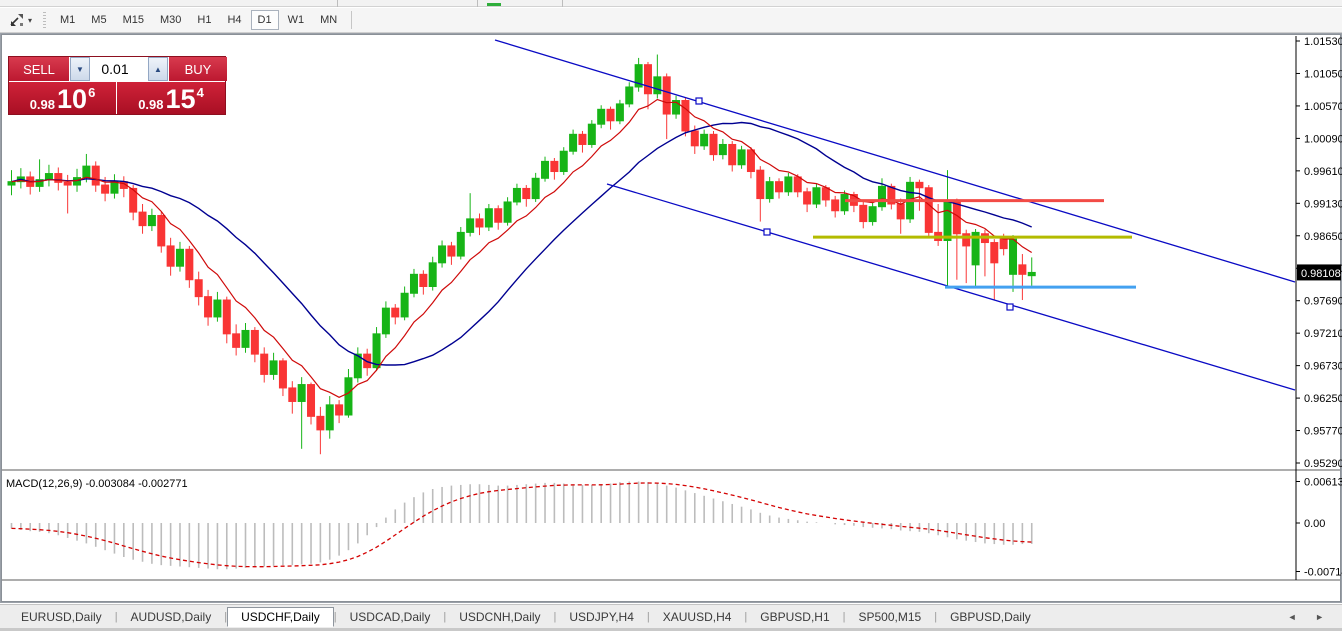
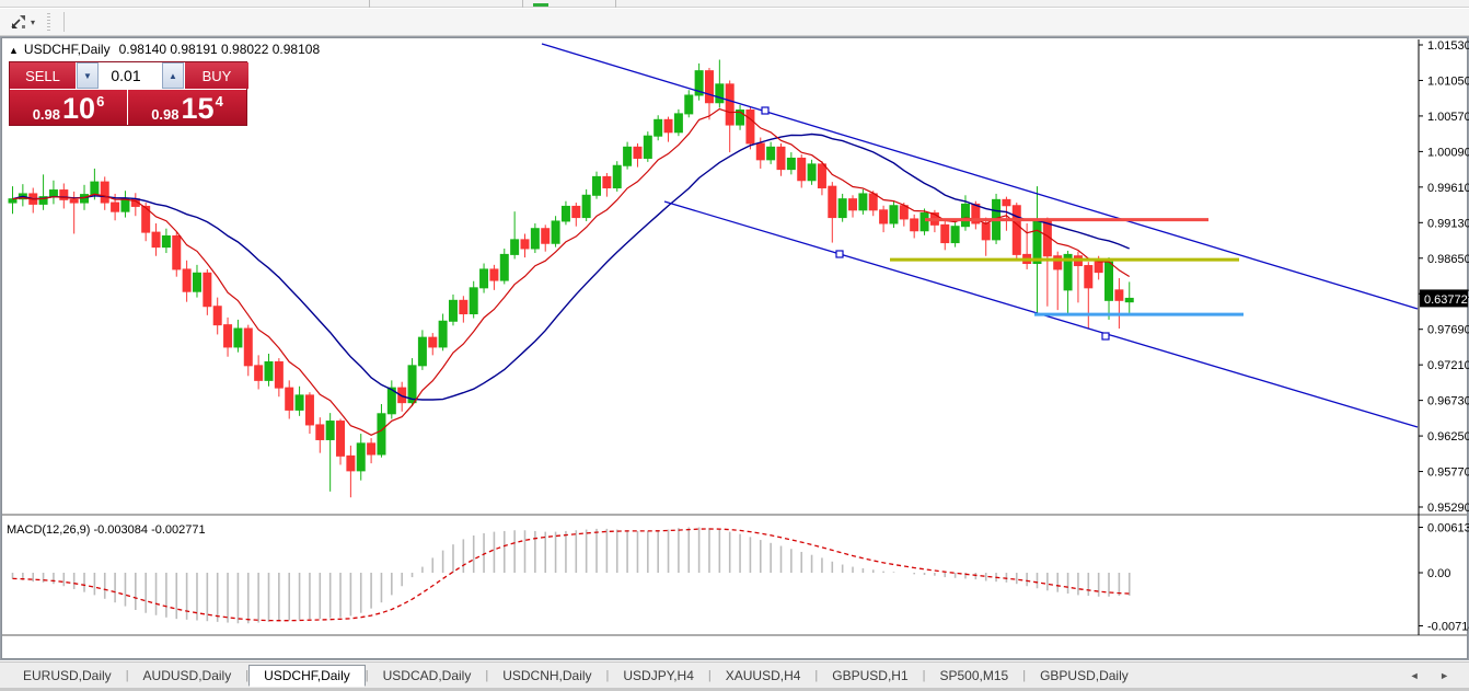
  ▾
- M1 M5 M15 M30 H1 H4 D1 W1 MN
  1.01530
  1.01050
  1.00570
  1.00090
  0.99610
  0.99130
  0.98650
  0.97690
  0.97210
  0.96730
  0.96250
  0.95770
  0.95290
  MACD(12,26,9) -0.003084 -0.002771
  0.00613
  0.00
  -0.0071
- 0.98108
+ 0.63772
+ ▲ USDCHF,Daily 0.98140 0.98191 0.98022 0.98108
  SELL
  ▼
  0.01
  ▲
  BUY
  0.98
  10
  6
  0.98
  15
  4
  EURUSD,Daily
  |
  AUDUSD,Daily
  |
  USDCHF,Daily
  |
  USDCAD,Daily
  |
  USDCNH,Daily
  |
  USDJPY,H4
  |
  XAUUSD,H4
  |
  GBPUSD,H1
  |
  SP500,M15
  |
  GBPUSD,Daily
  ◄ ►
